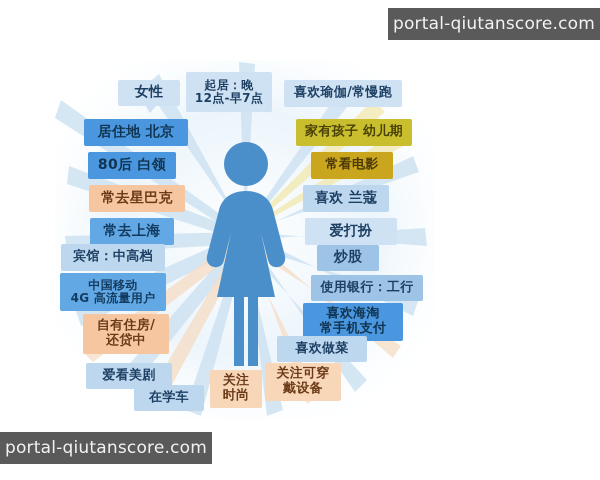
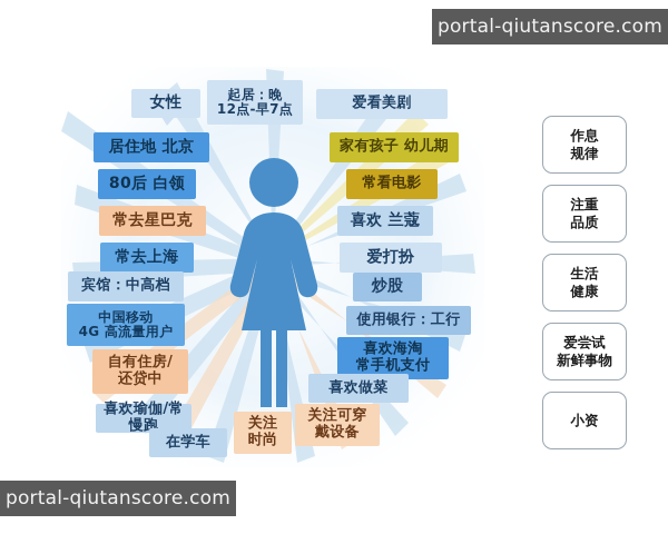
  女性
  起居：晚
  12点-早7点
- 喜欢瑜伽/常慢跑
+ 爱看美剧
  居住地 北京
  家有孩子 幼儿期
  80后 白领
  常看电影
  常去星巴克
  喜欢 兰蔻
  常去上海
  爱打扮
  宾馆：中高档
  炒股
  中国移动
  4G 高流量用户
  使用银行：工行
  自有住房/
  还贷中
  喜欢海淘
  常手机支付
- 爱看美剧
+ 喜欢瑜伽/常慢跑
  喜欢做菜
  在学车
  关注
  时尚
  关注可穿
  戴设备
+ 作息
+ 规律
+ 注重
+ 品质
+ 生活
+ 健康
+ 爱尝试
+ 新鲜事物
+ 小资
  portal-qiutanscore.com
  portal-qiutanscore.com
